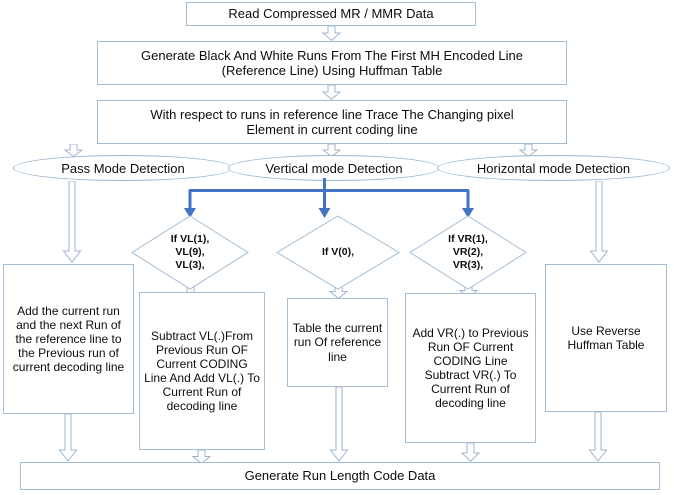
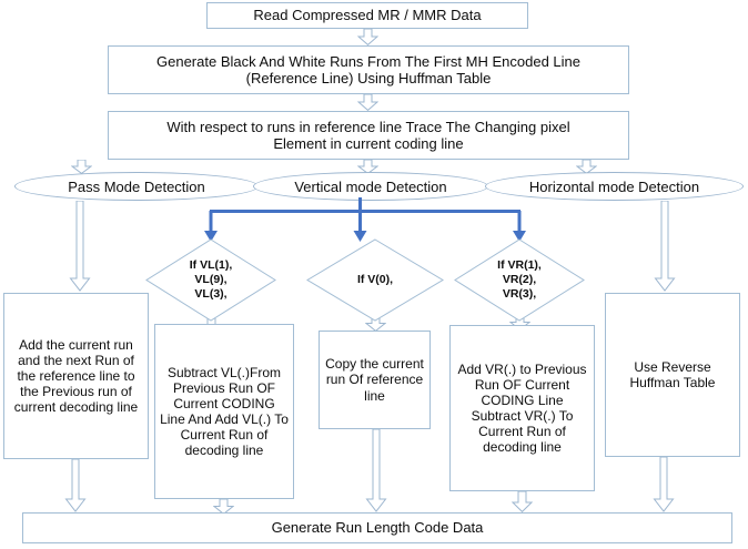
  Read Compressed MR / MMR Data
  Generate Black And White Runs From The First MH Encoded Line
  (Reference Line) Using Huffman Table
  With respect to runs in reference line Trace The Changing pixel
  Element in current coding line
  Pass Mode Detection
  Vertical mode Detection
  Horizontal mode Detection
  If VL(1),
  VL(9),
  VL(3),
  If V(0),
  If VR(1),
  VR(2),
  VR(3),
  Add the current run and the next Run of the reference line to the Previous run of current decoding line
  Subtract VL(.)From Previous Run OF Current CODING Line And Add VL(.) To Current Run of decoding line
- Table the current run Of reference line
+ Copy the current run Of reference line
  Add VR(.) to Previous Run OF Current CODING Line Subtract VR(.) To Current Run of decoding line
  Use Reverse Huffman Table
  Generate Run Length Code Data
